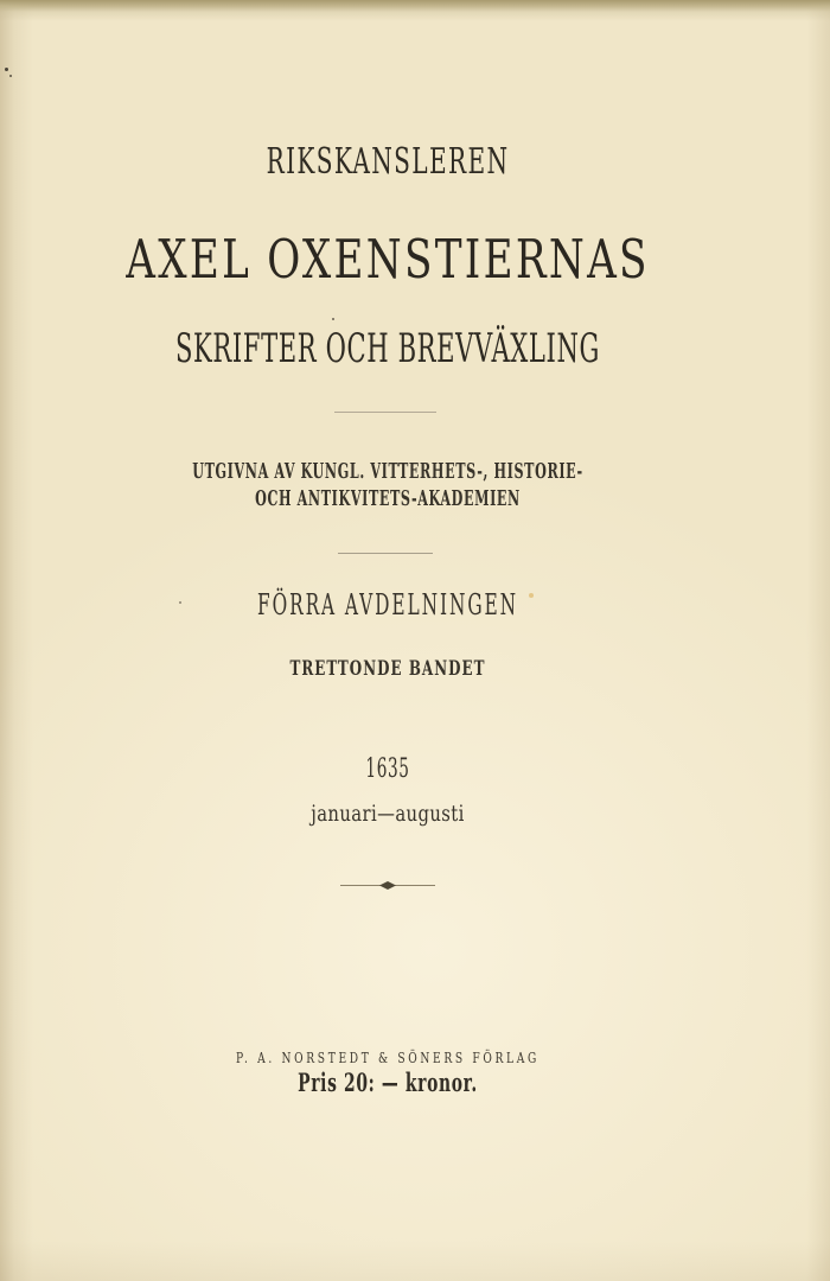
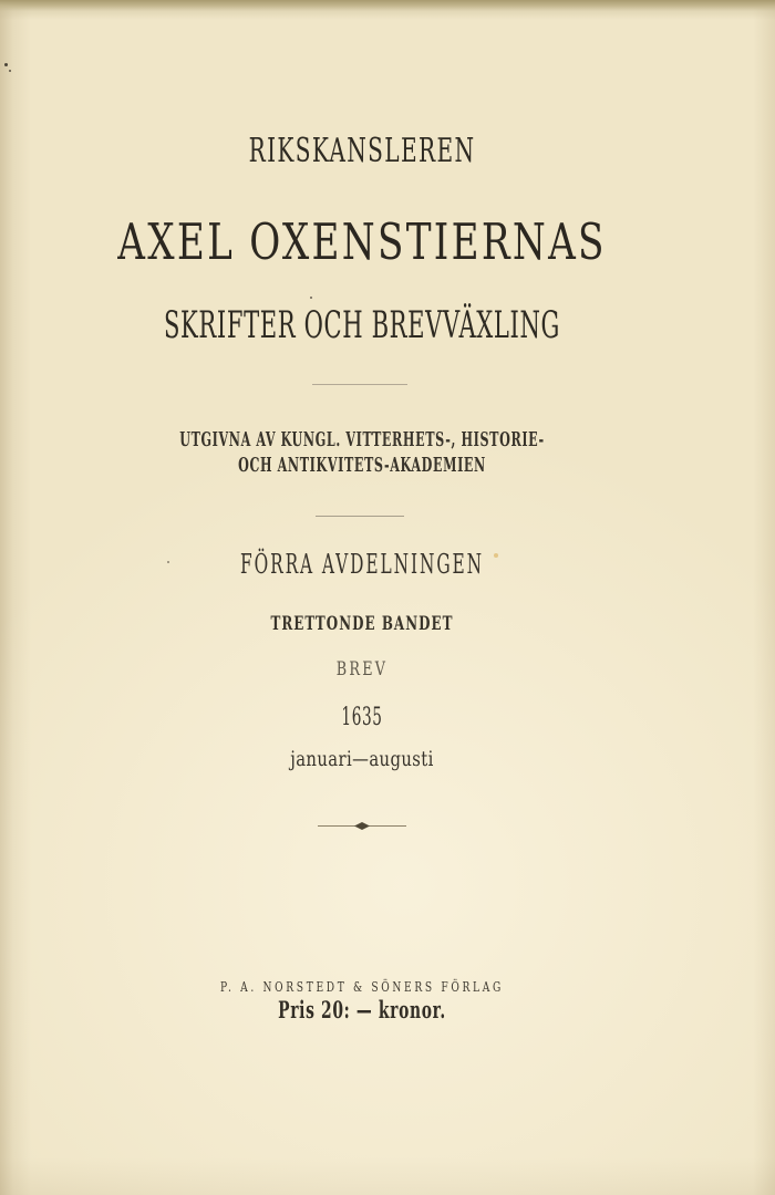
  RIKSKANSLEREN
  AXEL OXENSTIERNAS
  SKRIFTER OCH BREVVÄXLING
  UTGIVNA AV KUNGL. VITTERHETS-, HISTORIE-
  OCH ANTIKVITETS-AKADEMIEN
  FÖRRA AVDELNINGEN
  TRETTONDE BANDET
+ BREV
  1635
  januari—augusti
  P. A. NORSTEDT & SÖNERS FÖRLAG
  Pris 20: — kronor.
